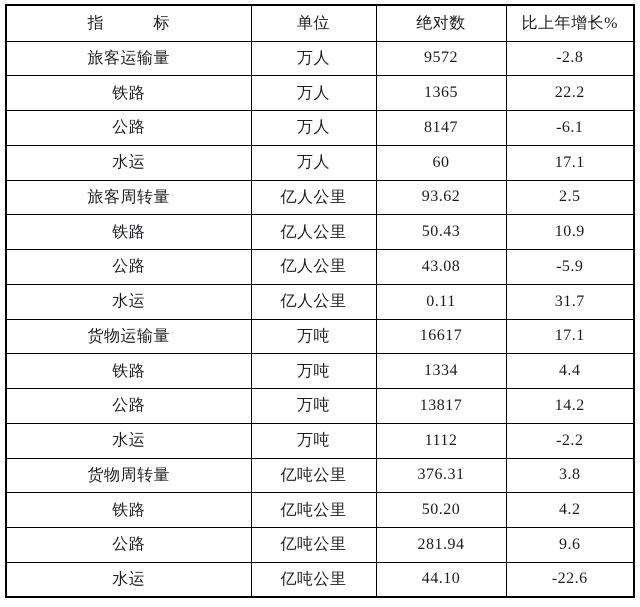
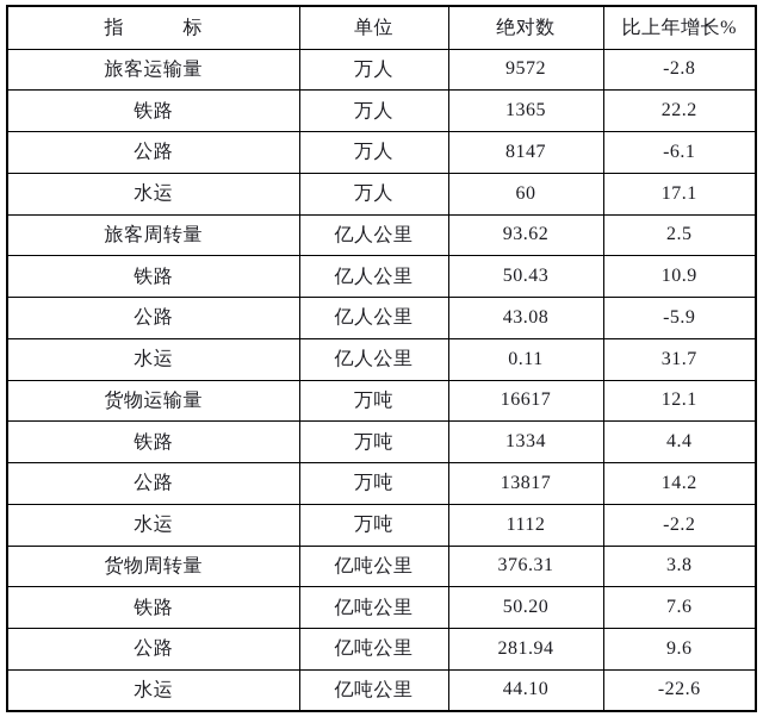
  指 标	单位	绝对数	比上年增长%
  旅客运输量	万人	9572	-2.8
  铁路	万人	1365	22.2
  公路	万人	8147	-6.1
  水运	万人	60	17.1
  旅客周转量	亿人公里	93.62	2.5
  铁路	亿人公里	50.43	10.9
  公路	亿人公里	43.08	-5.9
  水运	亿人公里	0.11	31.7
- 货物运输量	万吨	16617	17.1
+ 货物运输量	万吨	16617	12.1
  铁路	万吨	1334	4.4
  公路	万吨	13817	14.2
  水运	万吨	1112	-2.2
  货物周转量	亿吨公里	376.31	3.8
- 铁路	亿吨公里	50.20	4.2
+ 铁路	亿吨公里	50.20	7.6
  公路	亿吨公里	281.94	9.6
  水运	亿吨公里	44.10	-22.6
